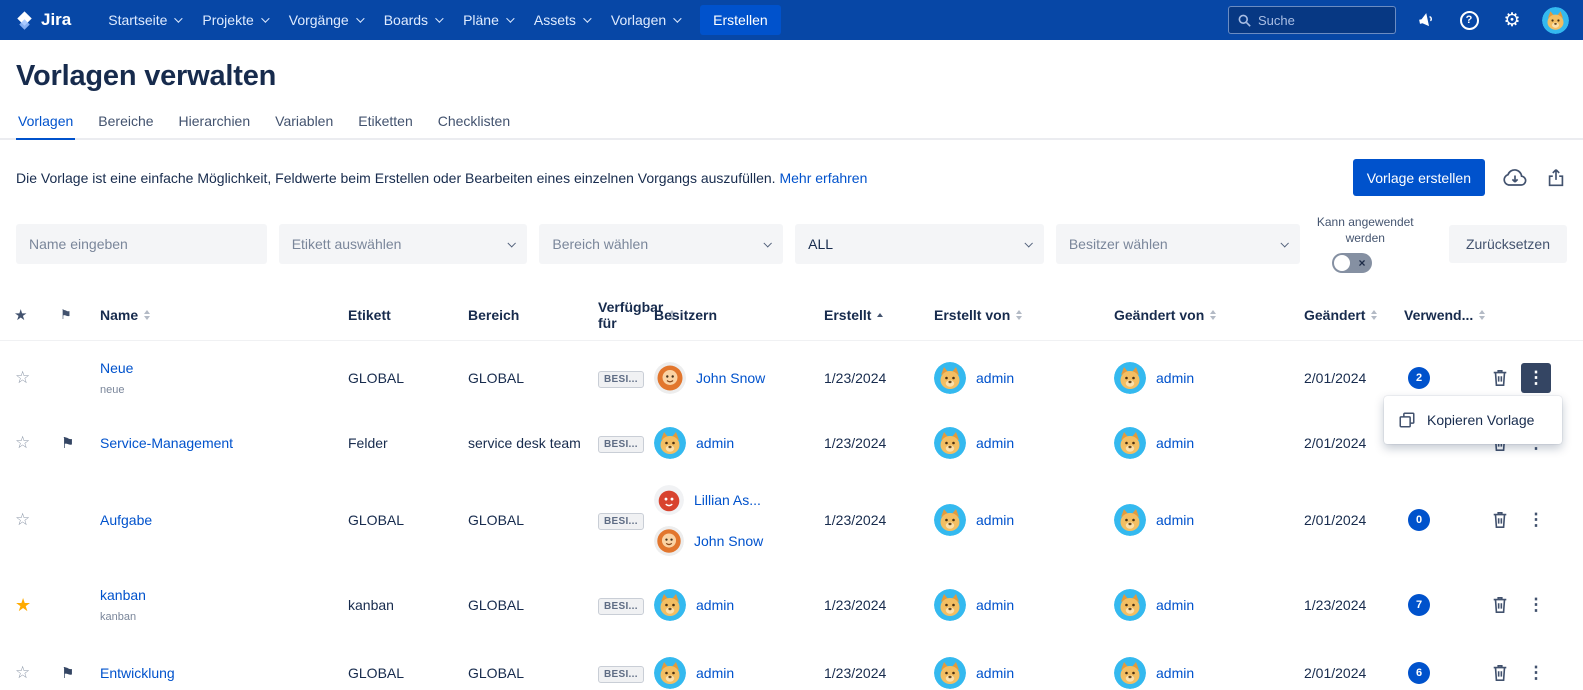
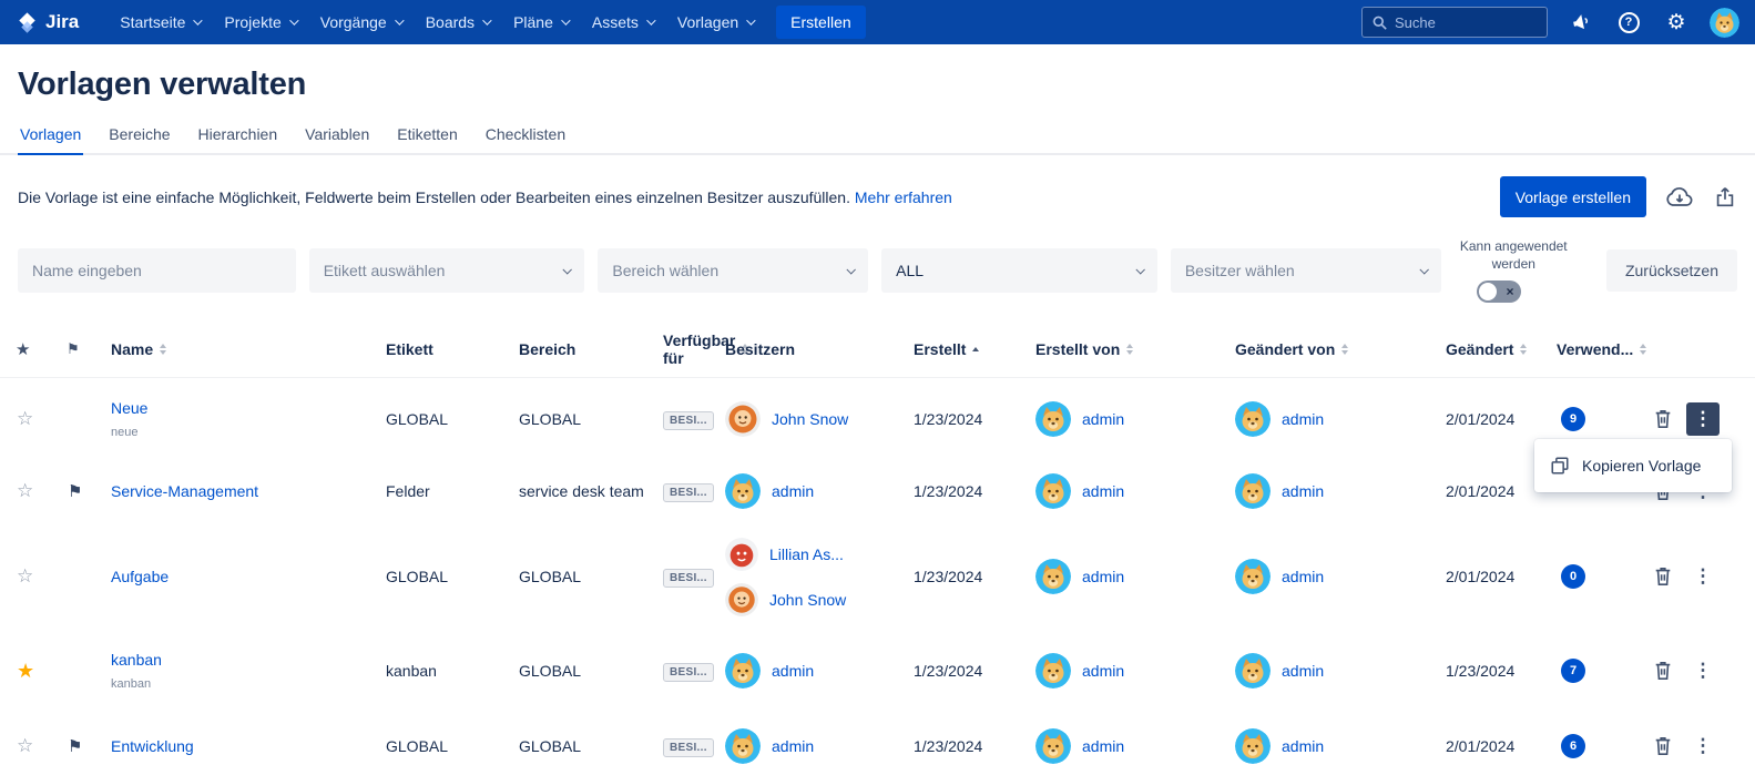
  Jira
  Startseite
  Projekte
  Vorgänge
  Boards
  Pläne
  Assets
  Vorlagen
  Erstellen
  Suche
  ?
  ⚙
  Vorlagen verwalten
  Vorlagen
  Bereiche
  Hierarchien
  Variablen
  Etiketten
  Checklisten
- Die Vorlage ist eine einfache Möglichkeit, Feldwerte beim Erstellen oder Bearbeiten eines einzelnen Vorgangs auszufüllen. Mehr erfahren
+ Die Vorlage ist eine einfache Möglichkeit, Feldwerte beim Erstellen oder Bearbeiten eines einzelnen Besitzer auszufüllen. Mehr erfahren
  Vorlage erstellen
  Name eingeben
  Etikett auswählen
  Bereich wählen
  ALL
  Besitzer wählen
  Kann angewendet werden
  ×
  Zurücksetzen
  ★
  ⚑
  Name
  Etikett
  Bereich
  Verfügbar für
  Besitzern
  Erstellt
  Erstellt von
  Geändert von
  Geändert
  Verwend...
  ☆
  Neue
  neue
  GLOBAL
  GLOBAL
  BESI...
  John Snow
  1/23/2024
  admin
  admin
  2/01/2024
- 2
+ 9
  ⋮
  ☆
  ⚑
  Service-Management
  Felder
  service desk team
  BESI...
  admin
  1/23/2024
  admin
  admin
  2/01/2024
  ☆
  Aufgabe
  GLOBAL
  GLOBAL
  BESI...
  Lillian As...
  John Snow
  1/23/2024
  admin
  admin
  2/01/2024
  0
  ⋮
  ★
  kanban
  kanban
  kanban
  GLOBAL
  BESI...
  admin
  1/23/2024
  admin
  admin
  1/23/2024
  7
  ⋮
  ☆
  ⚑
  Entwicklung
  GLOBAL
  GLOBAL
  BESI...
  admin
  1/23/2024
  admin
  admin
  2/01/2024
  6
  ⋮
  Kopieren Vorlage
